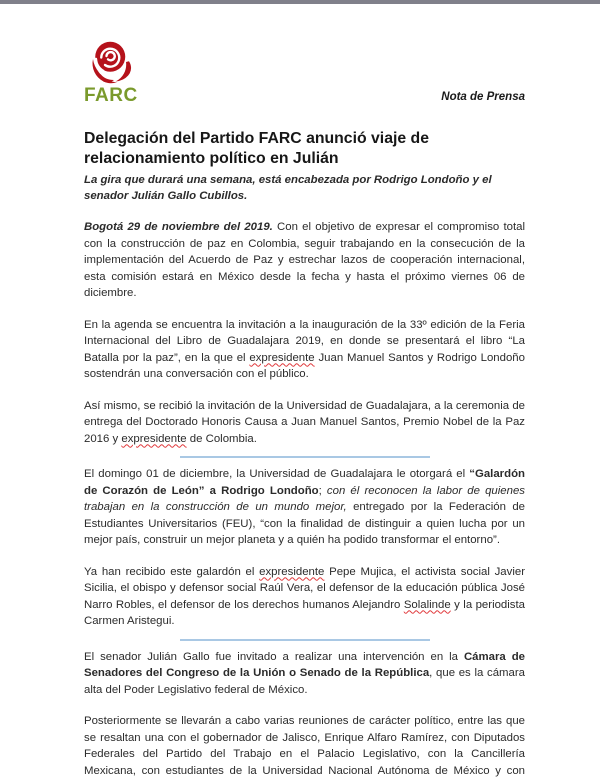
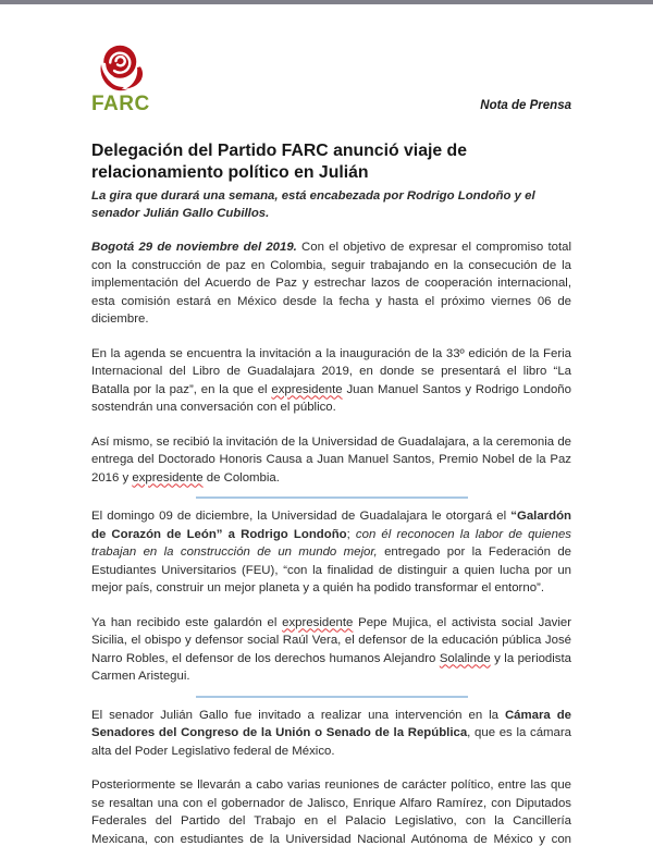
  FARC
  Nota de Prensa
  Delegación del Partido FARC anunció viaje de relacionamiento político en Julián
  La gira que durará una semana, está encabezada por Rodrigo Londoño y el senador Julián Gallo Cubillos.
  Bogotá 29 de noviembre del 2019. Con el objetivo de expresar el compromiso total con la construcción de paz en Colombia, seguir trabajando en la consecución de la implementación del Acuerdo de Paz y estrechar lazos de cooperación internacional, esta comisión estará en México desde la fecha y hasta el próximo viernes 06 de diciembre.
  En la agenda se encuentra la invitación a la inauguración de la 33º edición de la Feria Internacional del Libro de Guadalajara 2019, en donde se presentará el libro “La Batalla por la paz”, en la que el expresidente Juan Manuel Santos y Rodrigo Londoño sostendrán una conversación con el público.
  Así mismo, se recibió la invitación de la Universidad de Guadalajara, a la ceremonia de entrega del Doctorado Honoris Causa a Juan Manuel Santos, Premio Nobel de la Paz 2016 y expresidente de Colombia.
- El domingo 01 de diciembre, la Universidad de Guadalajara le otorgará el “Galardón de Corazón de León” a Rodrigo Londoño; con él reconocen la labor de quienes trabajan en la construcción de un mundo mejor, entregado por la Federación de Estudiantes Universitarios (FEU), “con la finalidad de distinguir a quien lucha por un mejor país, construir un mejor planeta y a quién ha podido transformar el entorno”.
+ El domingo 09 de diciembre, la Universidad de Guadalajara le otorgará el “Galardón de Corazón de León” a Rodrigo Londoño; con él reconocen la labor de quienes trabajan en la construcción de un mundo mejor, entregado por la Federación de Estudiantes Universitarios (FEU), “con la finalidad de distinguir a quien lucha por un mejor país, construir un mejor planeta y a quién ha podido transformar el entorno”.
  Ya han recibido este galardón el expresidente Pepe Mujica, el activista social Javier Sicilia, el obispo y defensor social Raúl Vera, el defensor de la educación pública José Narro Robles, el defensor de los derechos humanos Alejandro Solalinde y la periodista Carmen Aristegui.
  El senador Julián Gallo fue invitado a realizar una intervención en la Cámara de Senadores del Congreso de la Unión o Senado de la República, que es la cámara alta del Poder Legislativo federal de México.
  Posteriormente se llevarán a cabo varias reuniones de carácter político, entre las que se resaltan una con el gobernador de Jalisco, Enrique Alfaro Ramírez, con Diputados Federales del Partido del Trabajo en el Palacio Legislativo, con la Cancillería Mexicana, con estudiantes de la Universidad Nacional Autónoma de México y con
